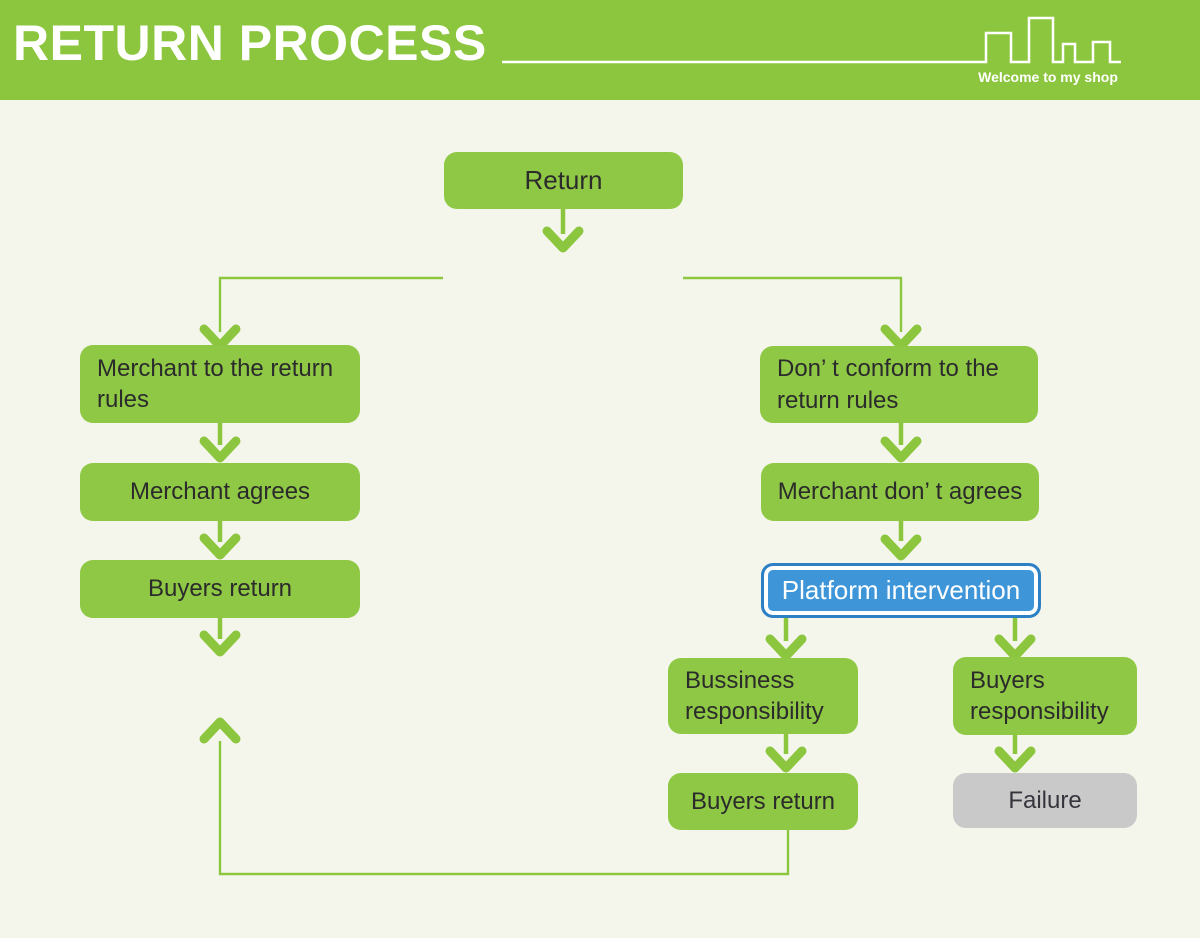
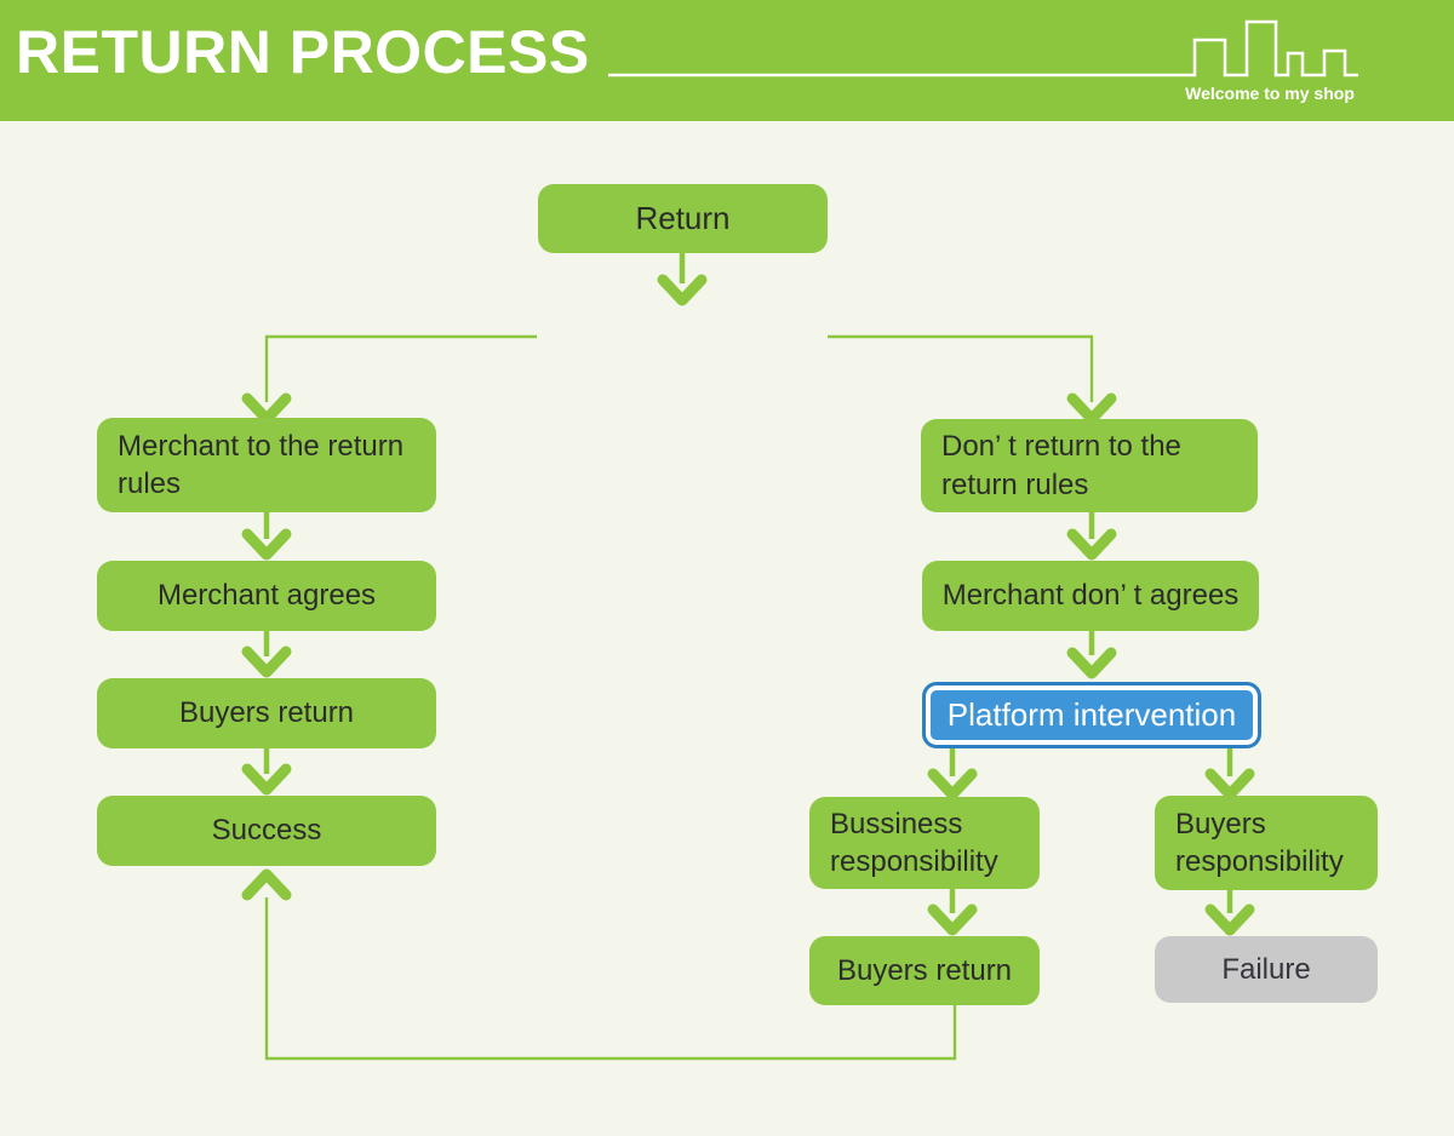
  RETURN PROCESS
  Welcome to my shop
  Return
  Merchant to the return rules
  Merchant agrees
  Buyers return
+ Success
- Don’ t conform to the return rules
+ Don’ t return to the return rules
  Merchant don’ t agrees
  Platform intervention
  Bussiness responsibility
  Buyers responsibility
  Buyers return
  Failure
